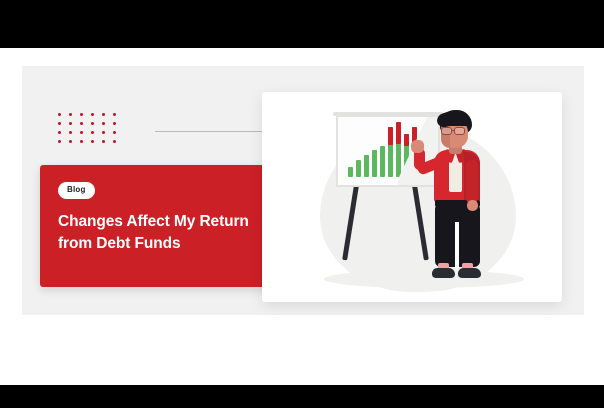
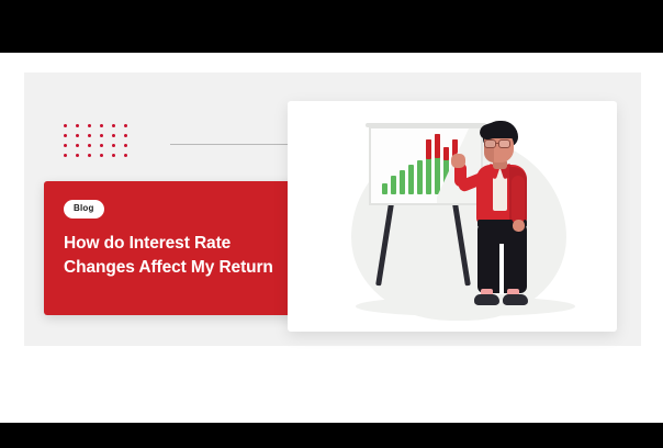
  Blog
+ How do Interest Rate
  Changes Affect My Return
- from Debt Funds
